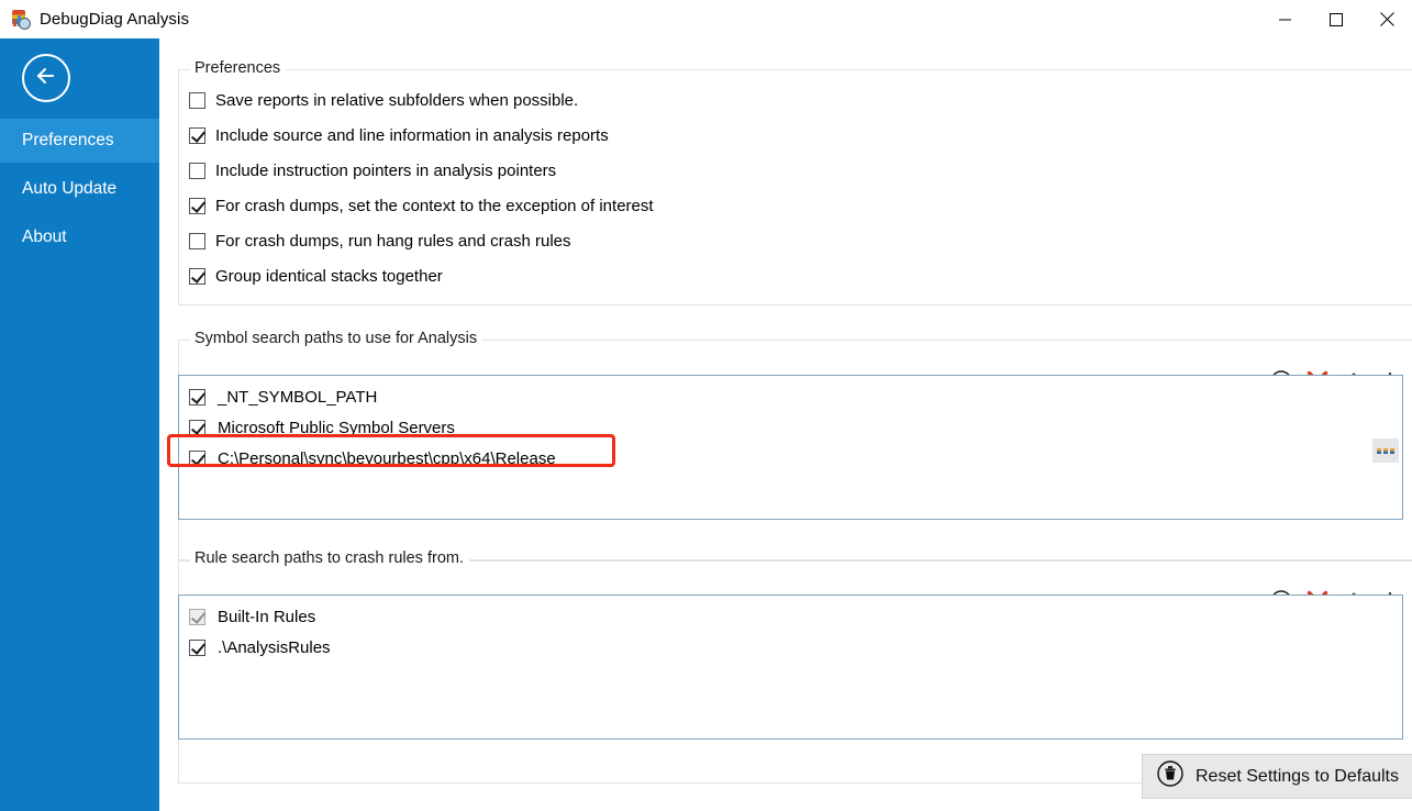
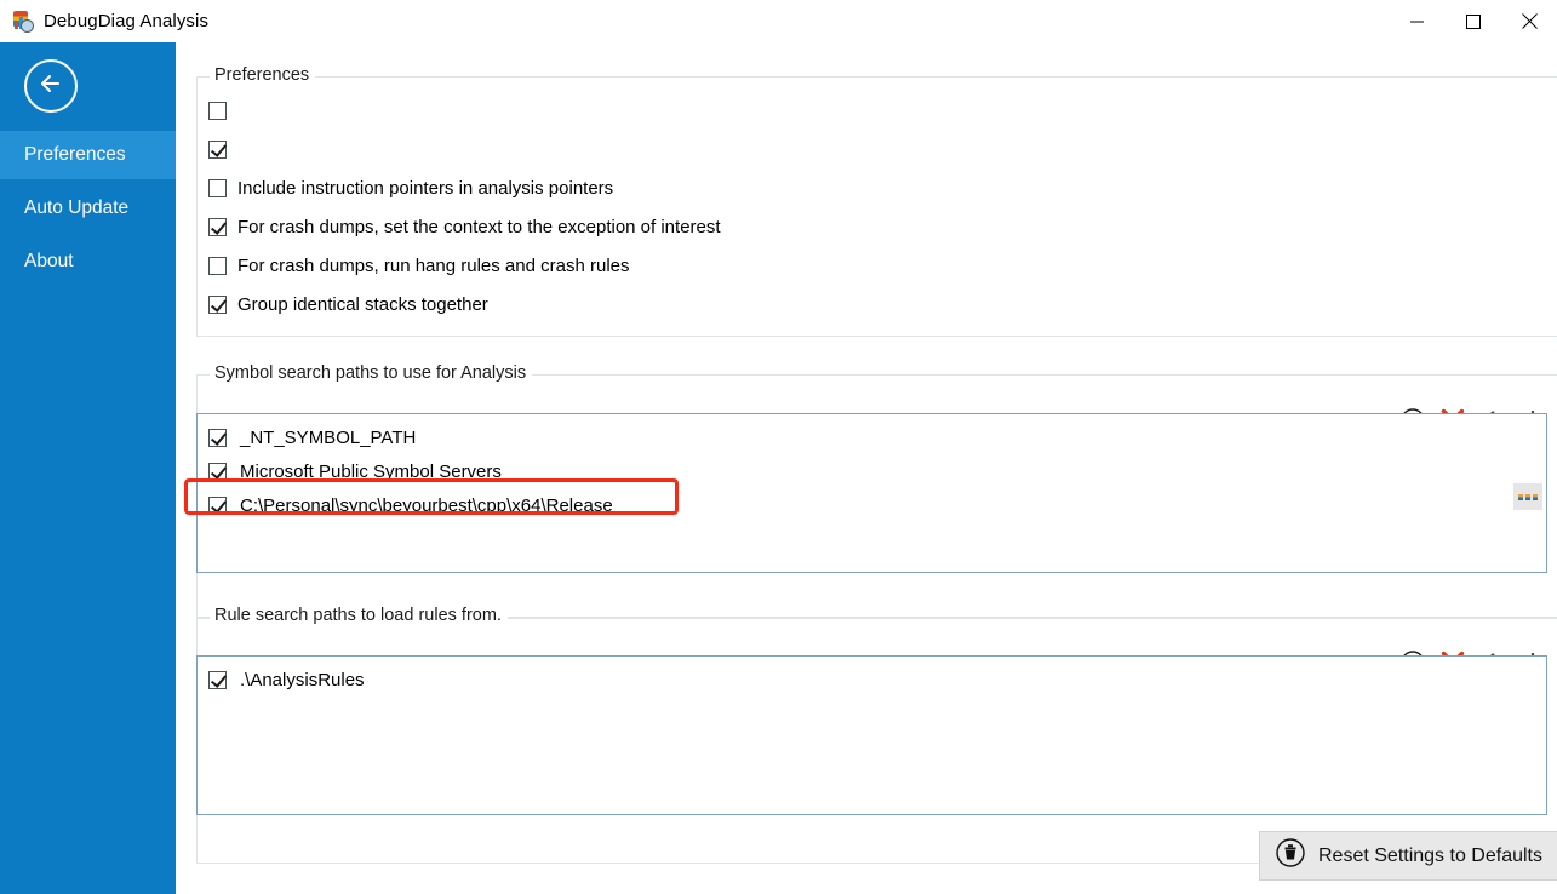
  DebugDiag Analysis
  Preferences
  Auto Update
  About
  Preferences
- Save reports in relative subfolders when possible.
- Include source and line information in analysis reports
  Include instruction pointers in analysis pointers
  For crash dumps, set the context to the exception of interest
  For crash dumps, run hang rules and crash rules
  Group identical stacks together
  Symbol search paths to use for Analysis
  _NT_SYMBOL_PATH
  Microsoft Public Symbol Servers
  C:\Personal\sync\beyourbest\cpp\x64\Release
- Rule search paths to crash rules from.
+ Rule search paths to load rules from.
- Built-In Rules
  .\AnalysisRules
  Reset Settings to Defaults
